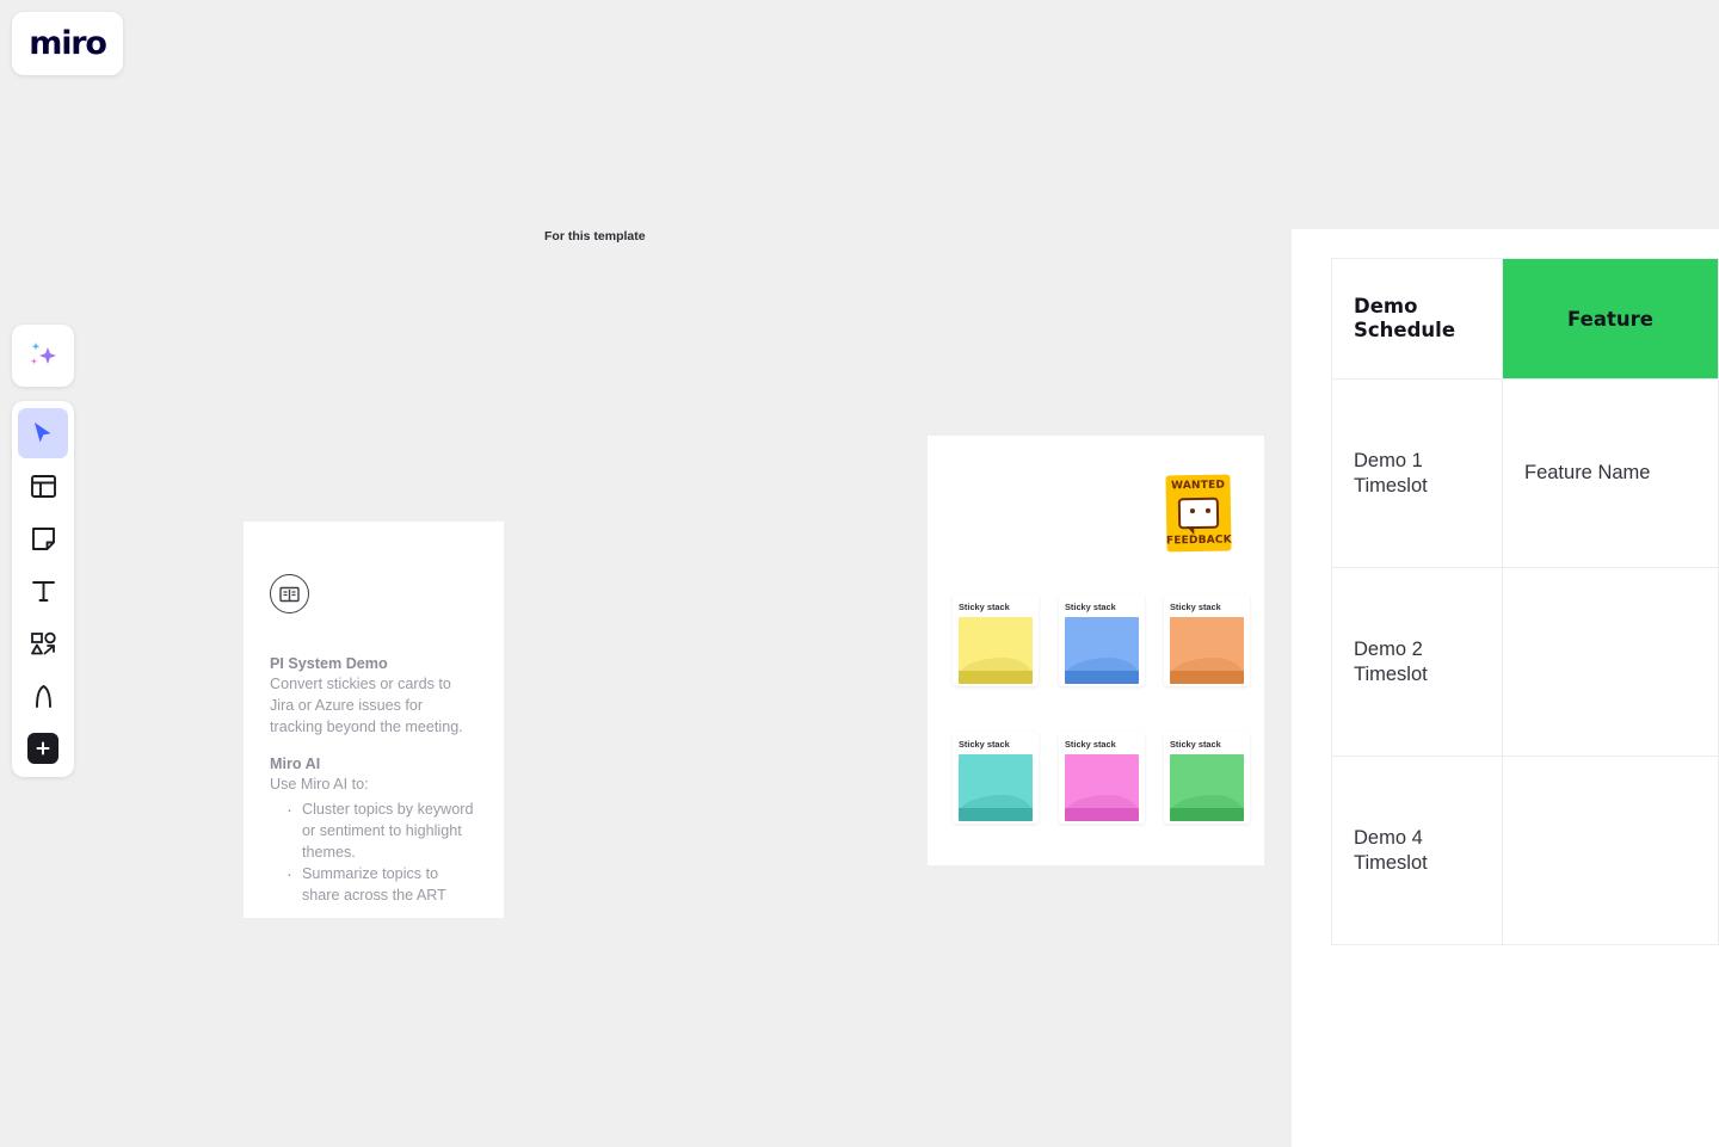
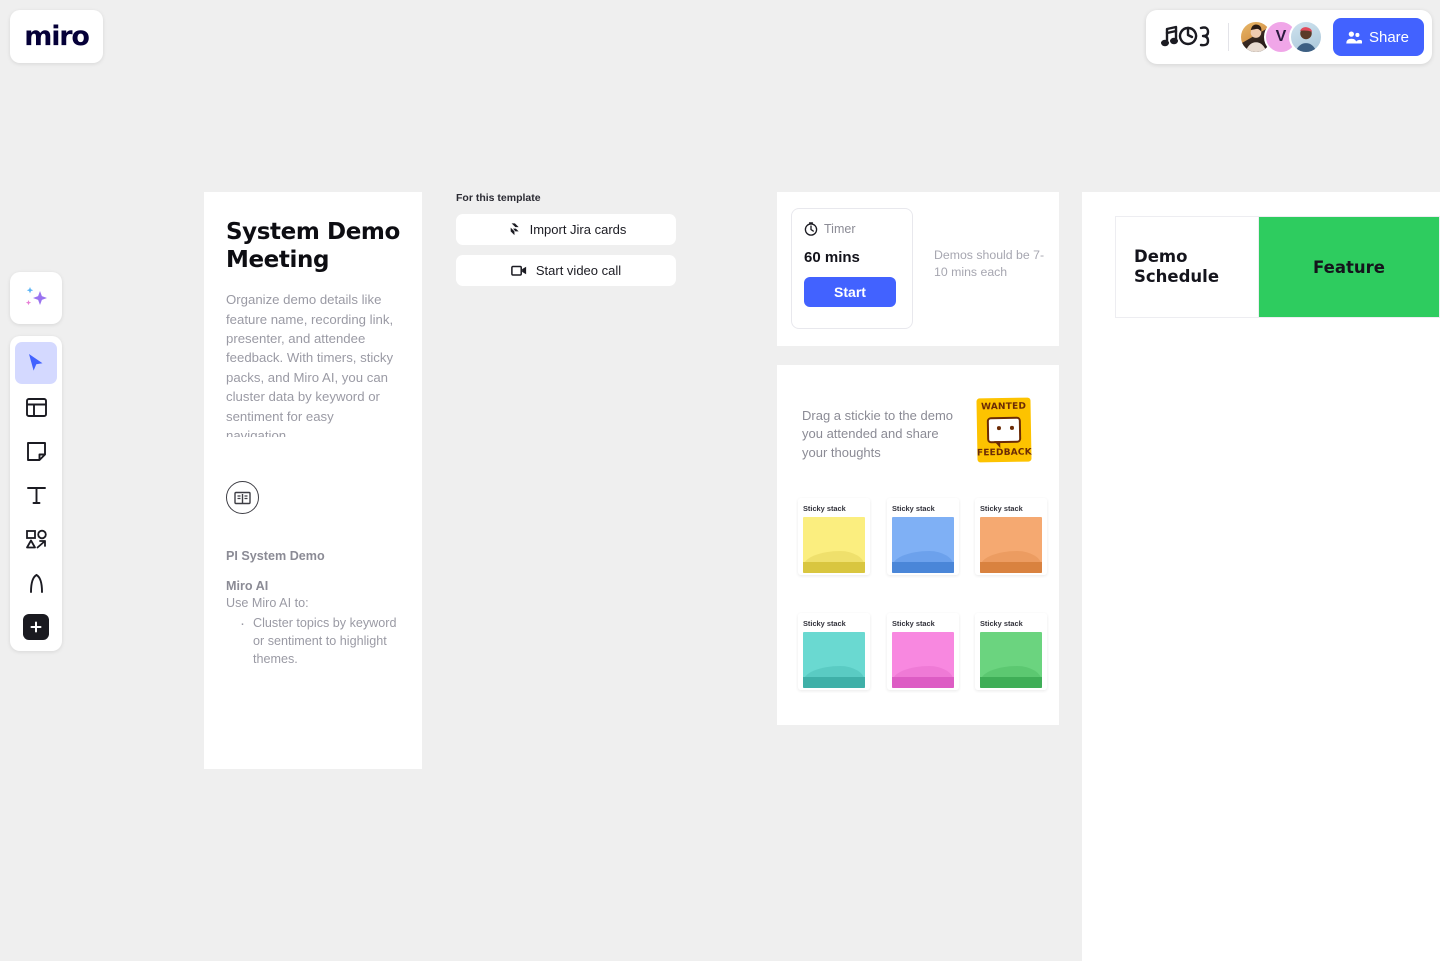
  miro
+ V
+ Share
+ System Demo Meeting
+ Organize demo details like feature name, recording link, presenter, and attendee feedback. With timers, sticky packs, and Miro AI, you can cluster data by keyword or sentiment for easy navigation.
  PI System Demo
- Convert stickies or cards to Jira or Azure issues for tracking beyond the meeting.
  Miro AI
  Use Miro AI to:
  Cluster topics by keyword or sentiment to highlight themes.
- Summarize topics to share across the ART
  For this template
+ Import Jira cards
+ Start video call
+ Timer
+ 60 mins
+ Start
+ Demos should be 7-10 mins each
+ Drag a stickie to the demo you attended and share your thoughts
  WANTED
  FEEDBACK
  Sticky stack
  Sticky stack
  Sticky stack
  Sticky stack
  Sticky stack
  Sticky stack
  Demo Schedule	Feature
- Demo 1 Timeslot	Feature Name
- Demo 2 Timeslot
- Demo 4 Timeslot
